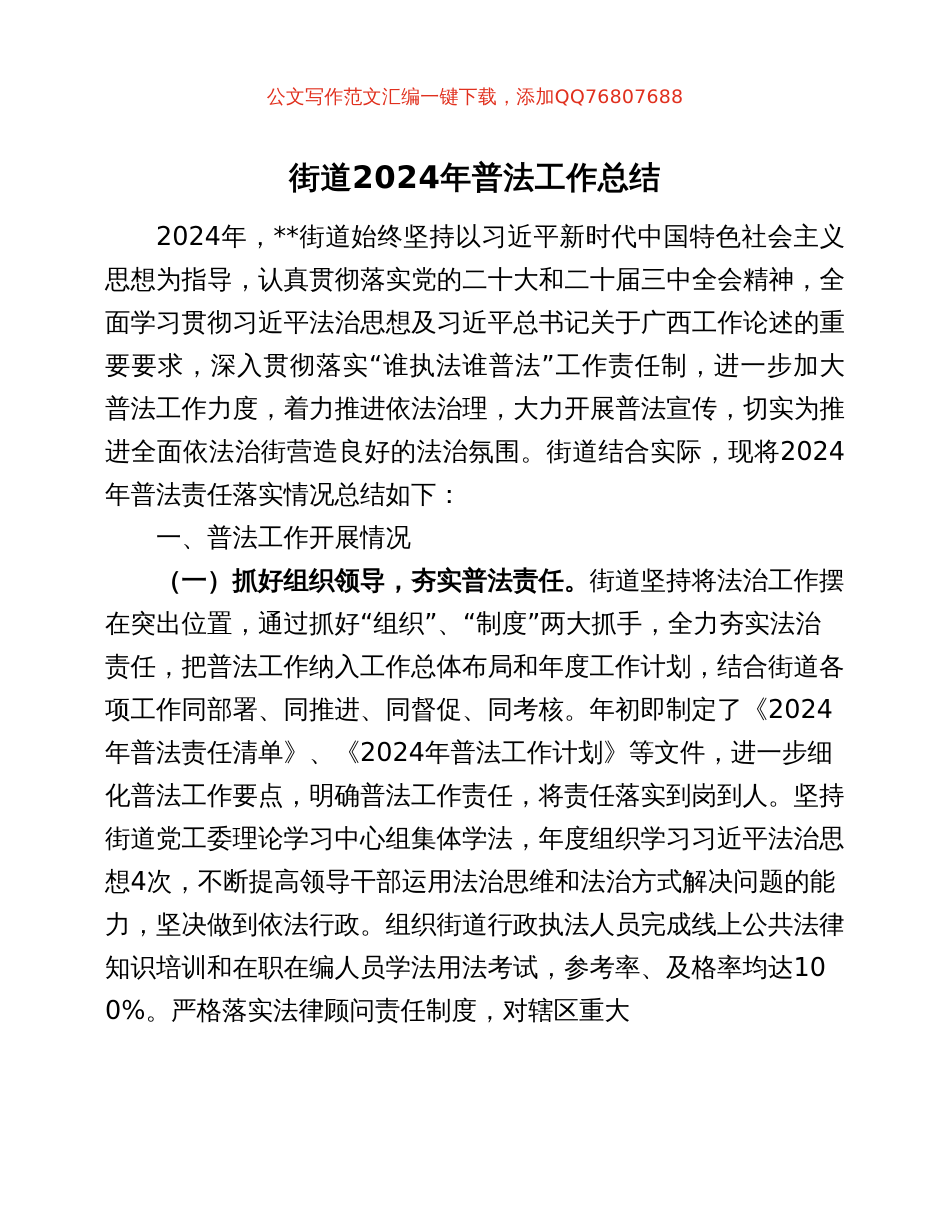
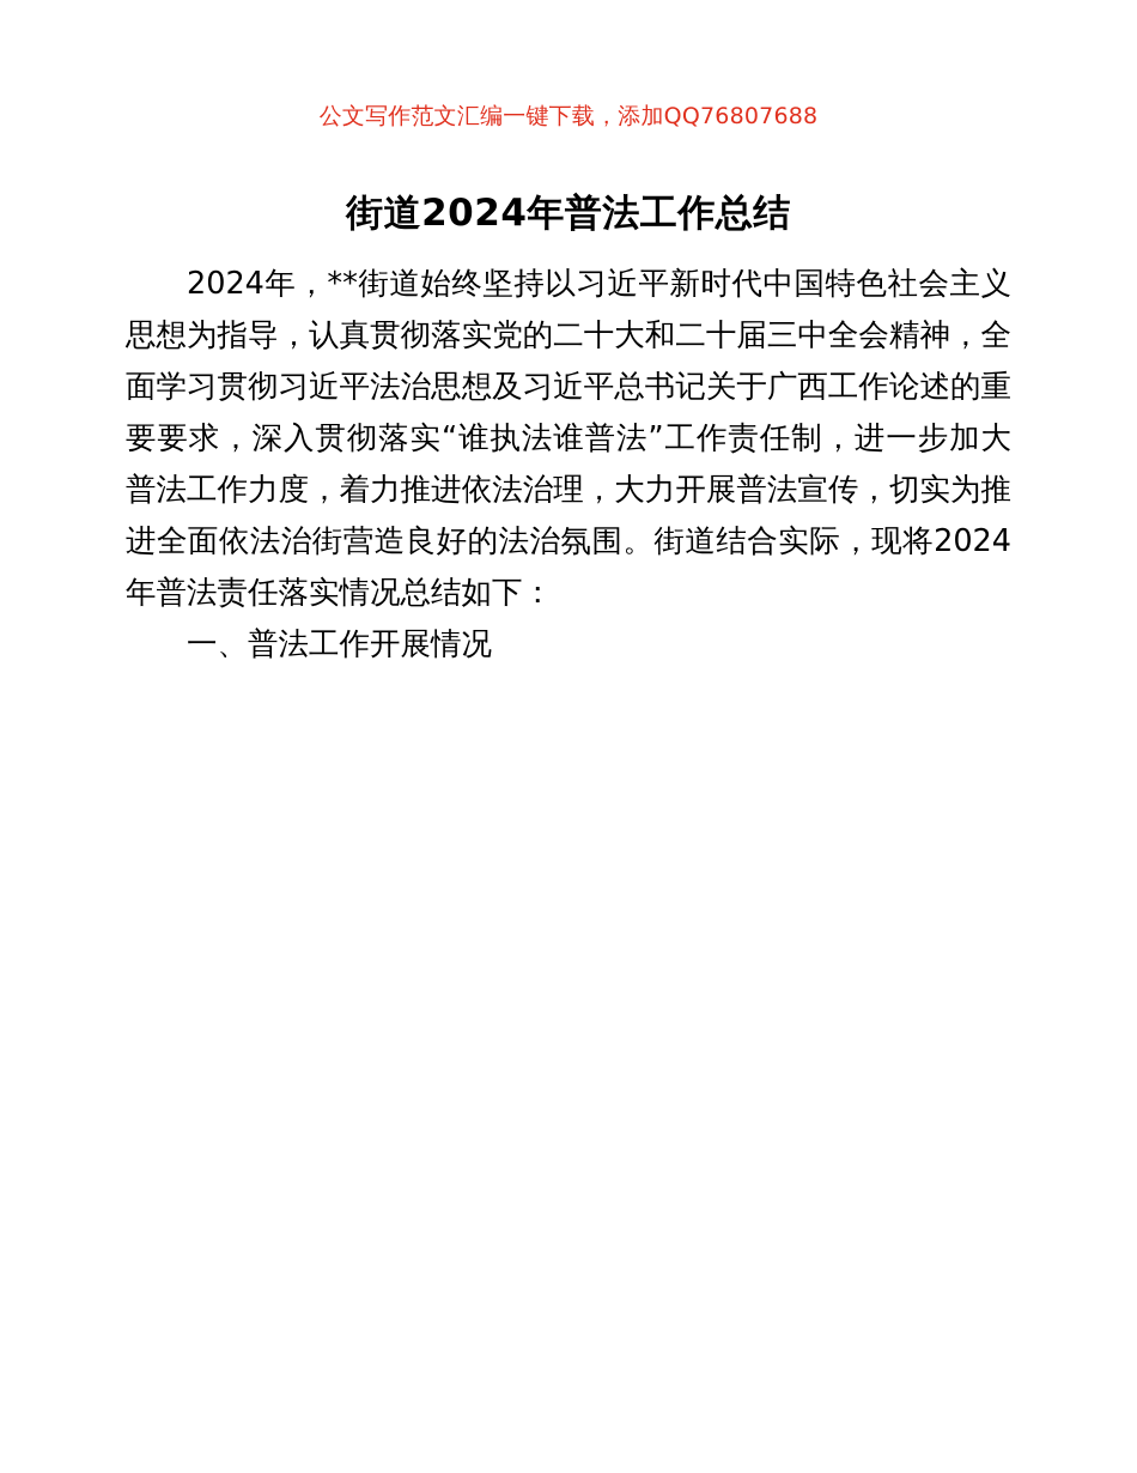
  公文写作范文汇编一键下载，添加QQ76807688
  街道2024年普法工作总结
  2024年，**街道始终坚持以习近平新时代中国特色社会主义思想为指导，认真贯彻落实党的二十大和二十届三中全会精神，全面学习贯彻习近平法治思想及习近平总书记关于广西工作论述的重要要求，深入贯彻落实“谁执法谁普法”工作责任制，进一步加大普法工作力度，着力推进依法治理，大力开展普法宣传，切实为推进全面依法治街营造良好的法治氛围。街道结合实际，现将2024年普法责任落实情况总结如下：
  一、普法工作开展情况
- （一）抓好组织领导，夯实普法责任。街道坚持将法治工作摆在突出位置，通过抓好“组织”、“制度”两大抓手，全力夯实法治责任，把普法工作纳入工作总体布局和年度工作计划，结合街道各项工作同部署、同推进、同督促、同考核。年初即制定了《2024年普法责任清单》、《2024年普法工作计划》等文件，进一步细化普法工作要点，明确普法工作责任，将责任落实到岗到人。坚持街道党工委理论学习中心组集体学法，年度组织学习习近平法治思想4次，不断提高领导干部运用法治思维和法治方式解决问题的能力，坚决做到依法行政。组织街道行政执法人员完成线上公共法律知识培训和在职在编人员学法用法考试，参考率、及格率均达100%。严格落实法律顾问责任制度，对辖区重大
